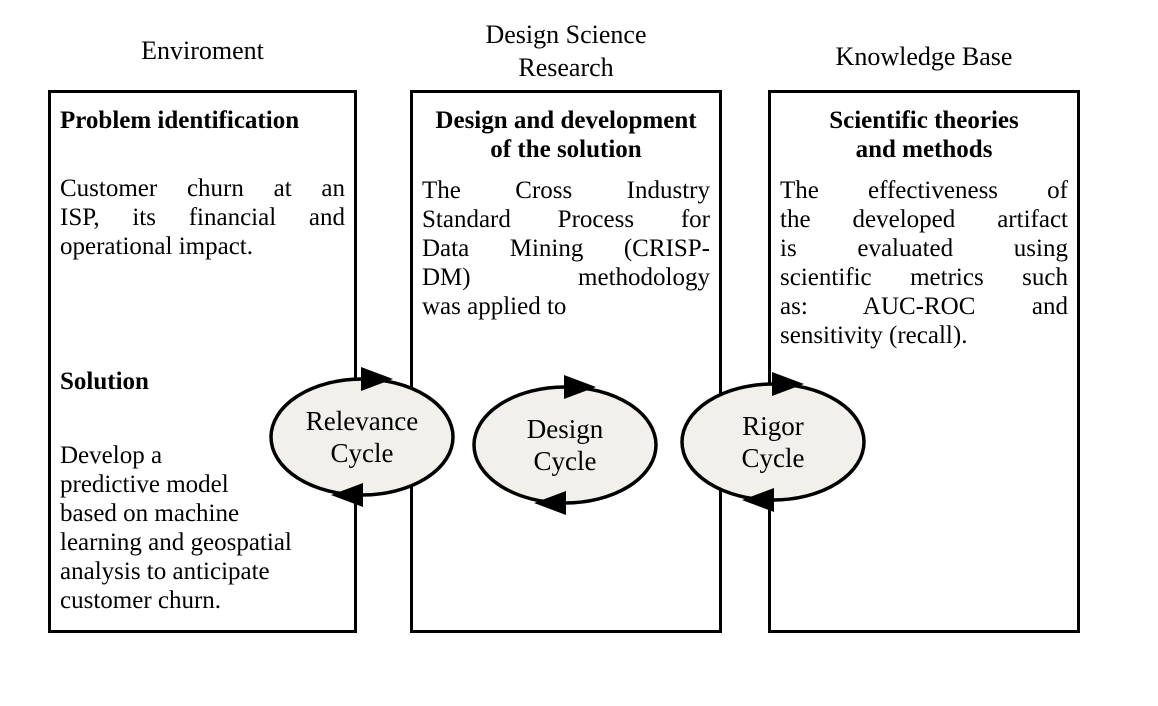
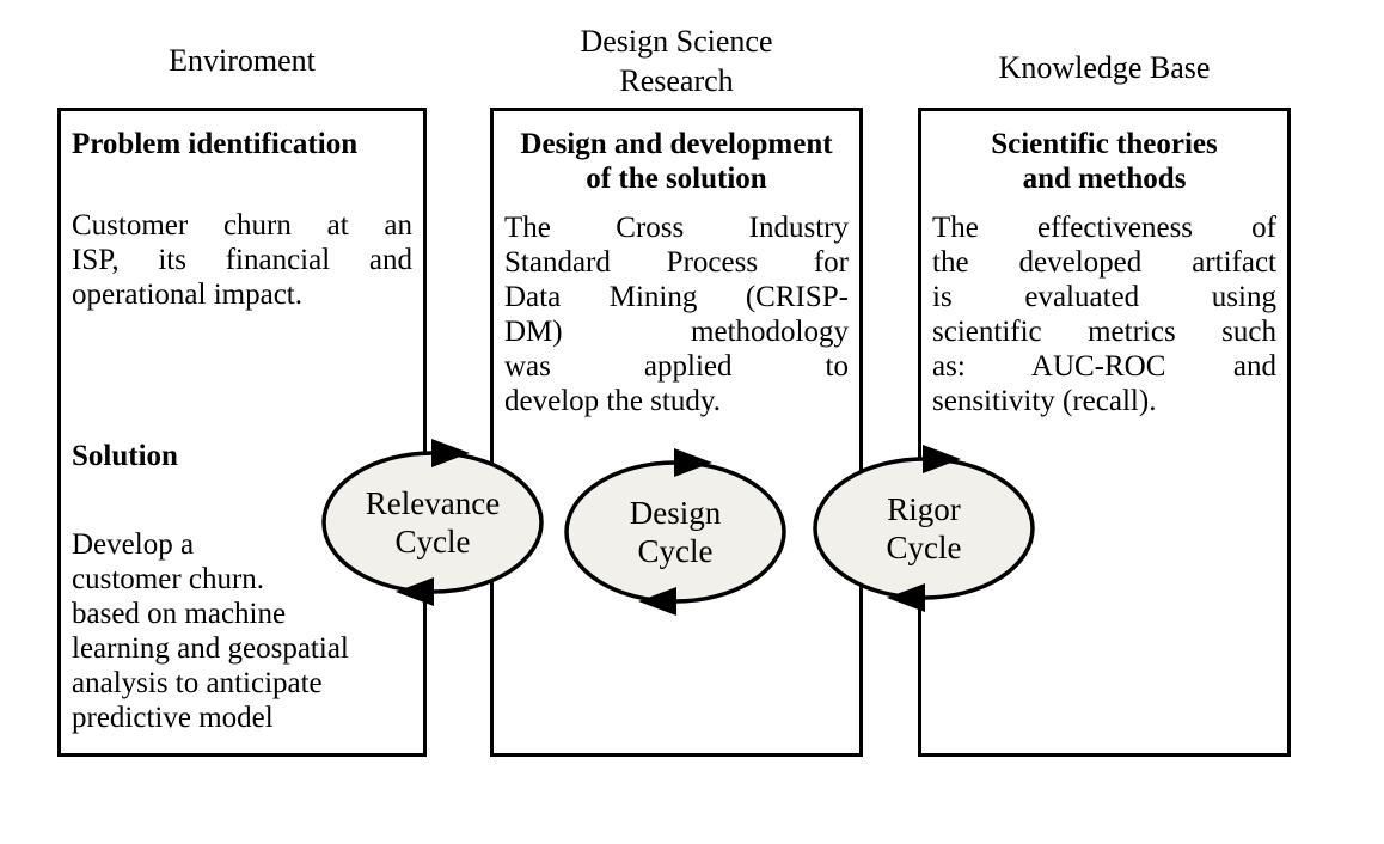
  Enviroment
  Design Science
  Research
  Knowledge Base
  Problem identification
  Customer churn at an
  ISP, its financial and
  operational impact.
  Solution
  Develop a
- predictive model
+ customer churn.
  based on machine
  learning and geospatial
  analysis to anticipate
- customer churn.
+ predictive model
  Design and development
  of the solution
  The Cross Industry
  Standard Process for
  Data Mining (CRISP-
  DM) methodology
  was applied to
+ develop the study.
  Scientific theories
  and methods
  The effectiveness of
  the developed artifact
  is evaluated using
  scientific metrics such
  as: AUC-ROC and
  sensitivity (recall).
  Relevance
  Cycle
  Design
  Cycle
  Rigor
  Cycle
